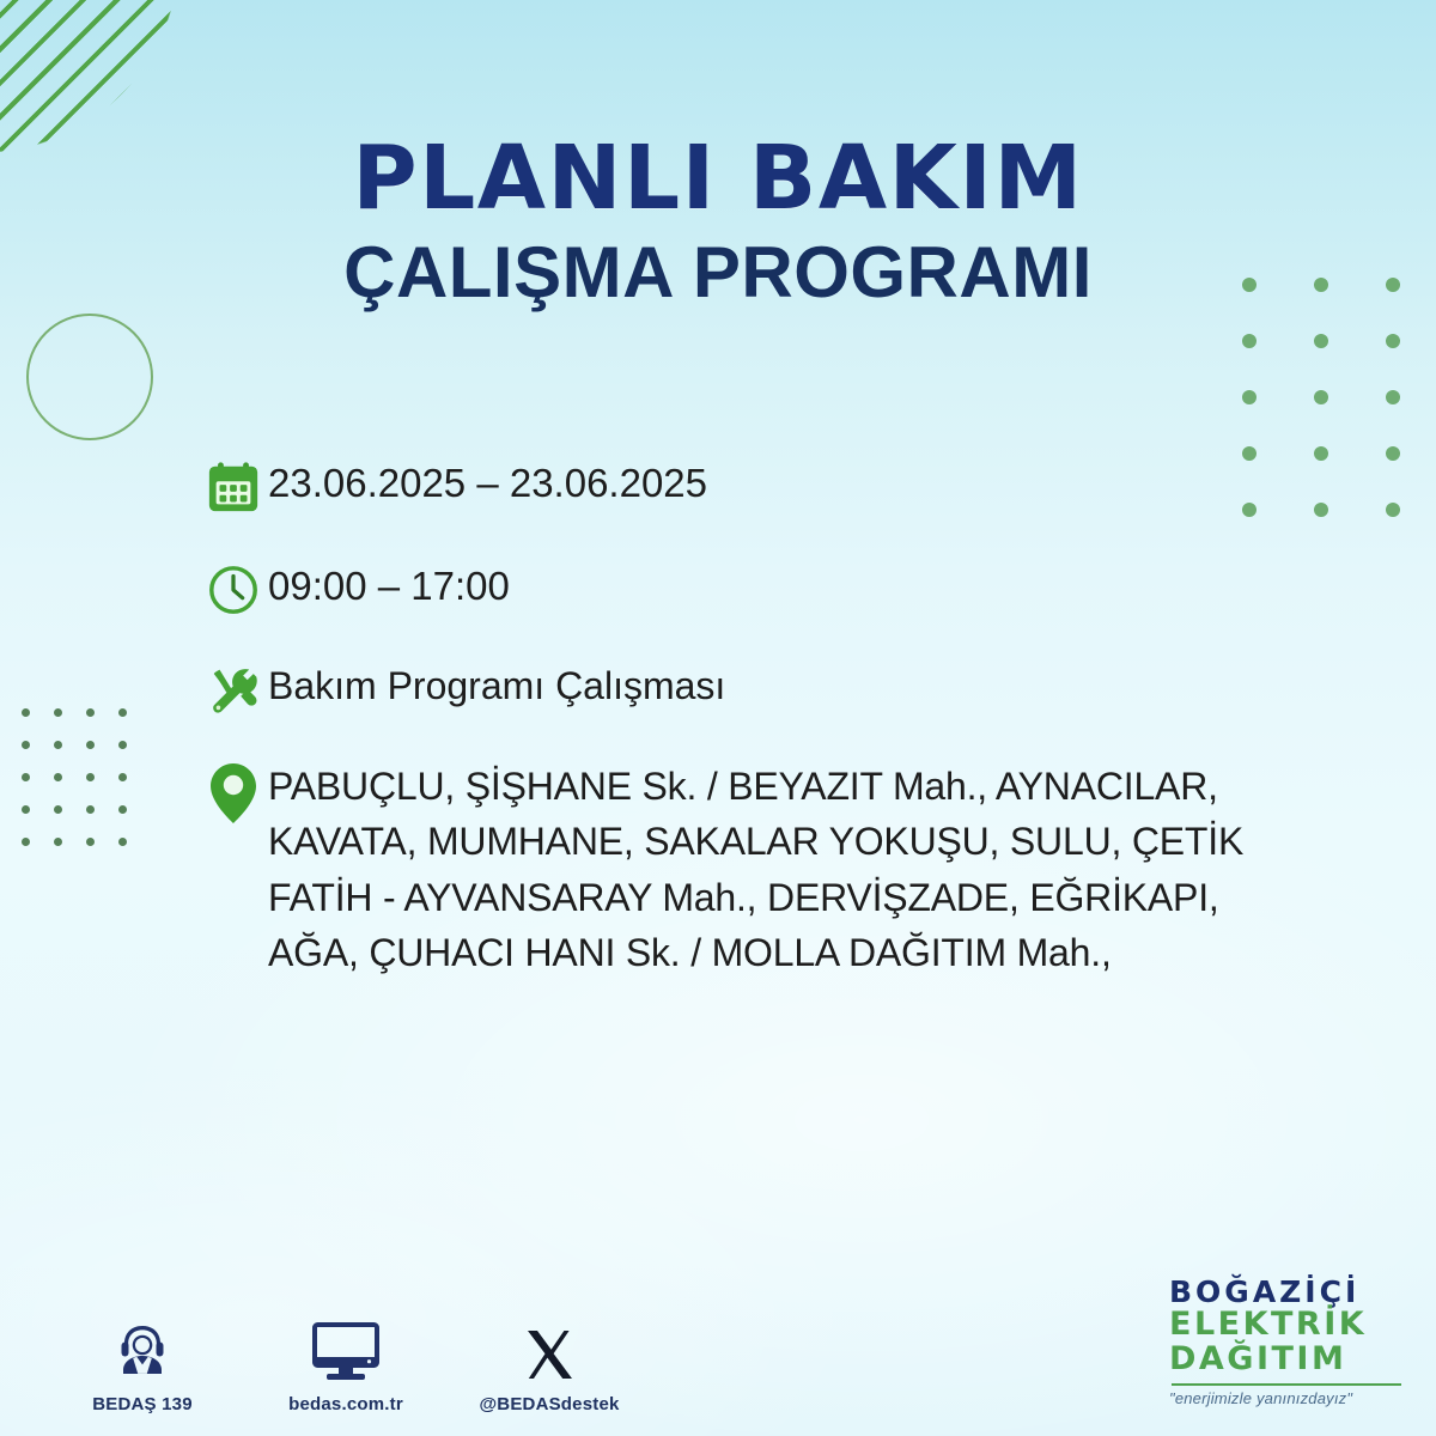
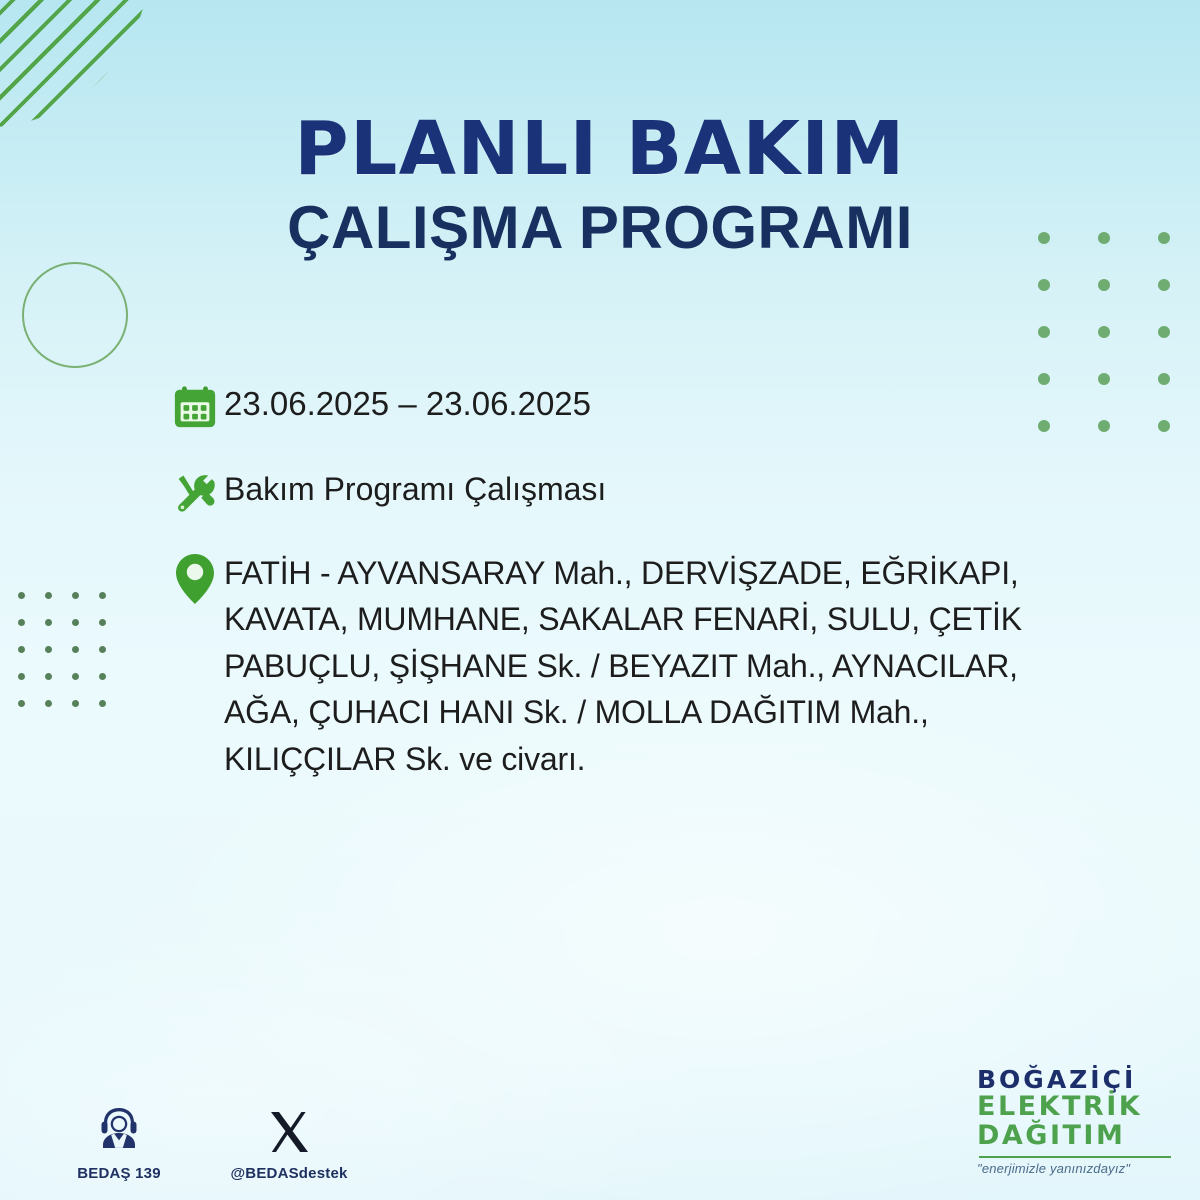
  PLANLI BAKIM
  ÇALIŞMA PROGRAMI
  23.06.2025 – 23.06.2025
- 09:00 – 17:00
  Bakım Programı Çalışması
- PABUÇLU, ŞİŞHANE Sk. / BEYAZIT Mah., AYNACILAR,
+ FATİH - AYVANSARAY Mah., DERVİŞZADE, EĞRİKAPI,
- KAVATA, MUMHANE, SAKALAR YOKUŞU, SULU, ÇETİK
+ KAVATA, MUMHANE, SAKALAR FENARİ, SULU, ÇETİK
- FATİH - AYVANSARAY Mah., DERVİŞZADE, EĞRİKAPI,
+ PABUÇLU, ŞİŞHANE Sk. / BEYAZIT Mah., AYNACILAR,
  AĞA, ÇUHACI HANI Sk. / MOLLA DAĞITIM Mah.,
+ KILIÇÇILAR Sk. ve civarı.
  BEDAŞ 139
- bedas.com.tr
  @BEDASdestek
  BOĞAZİÇİ
  ELEKTRİK
  DAĞITIM
  "enerjimizle yanınızdayız"
